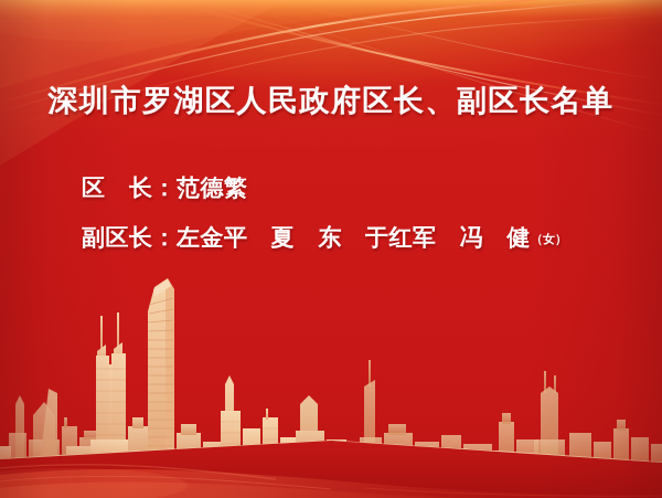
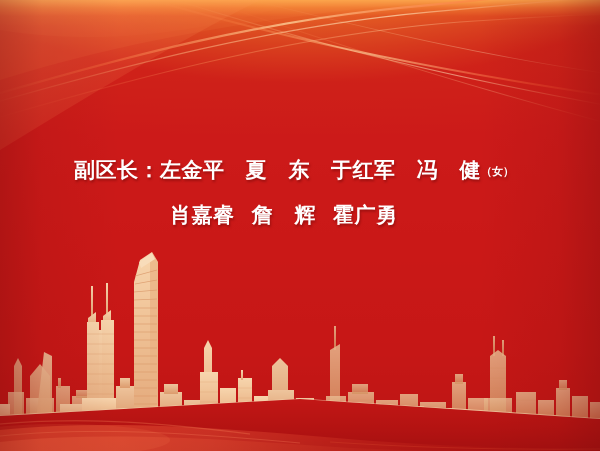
- 深圳市罗湖区人民政府区长、副区长名单
- 区 长：范德繁
  副区长：左金平 夏 东 于红军 冯 健（女）
+ 肖嘉睿 詹 辉 霍广勇
